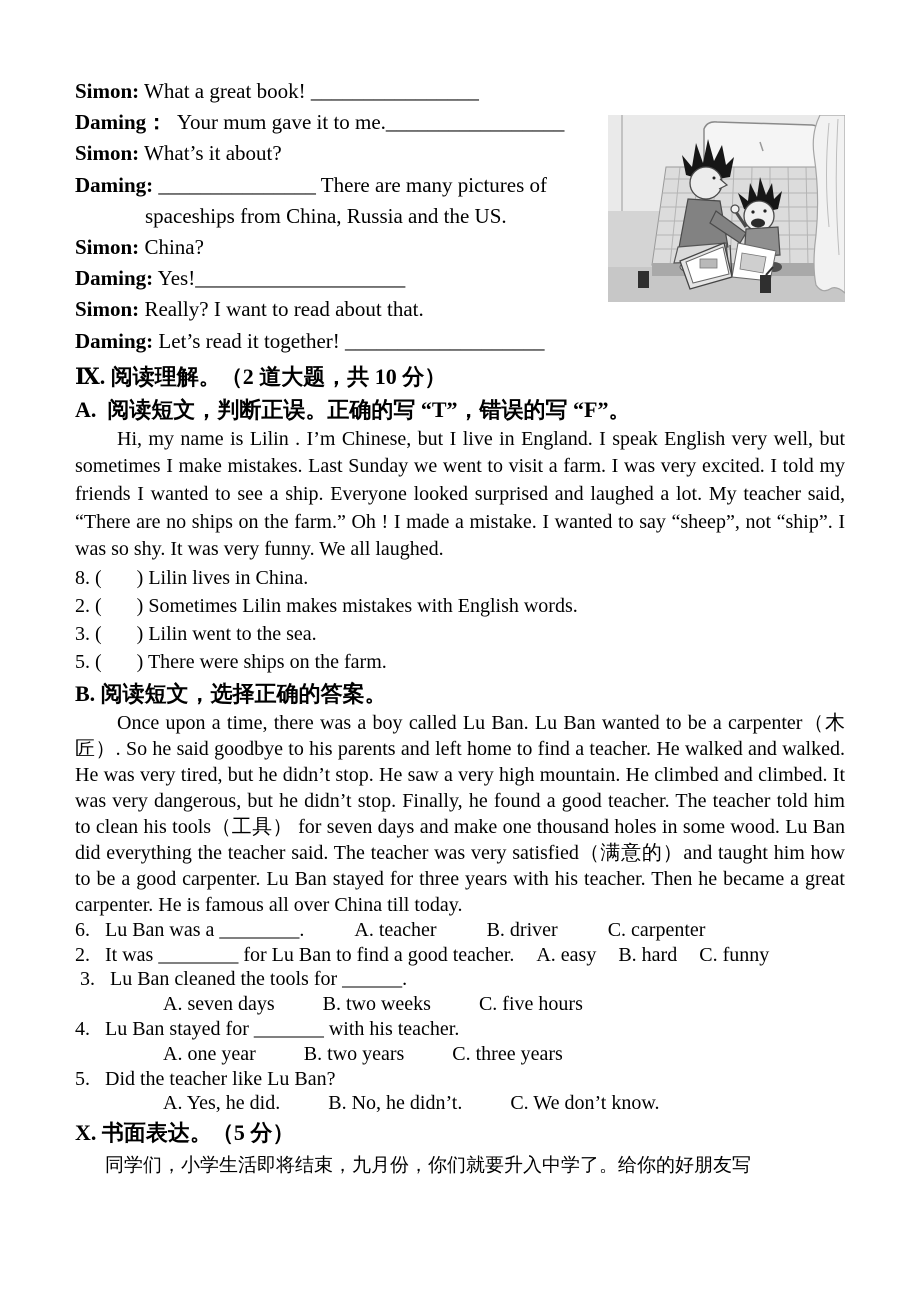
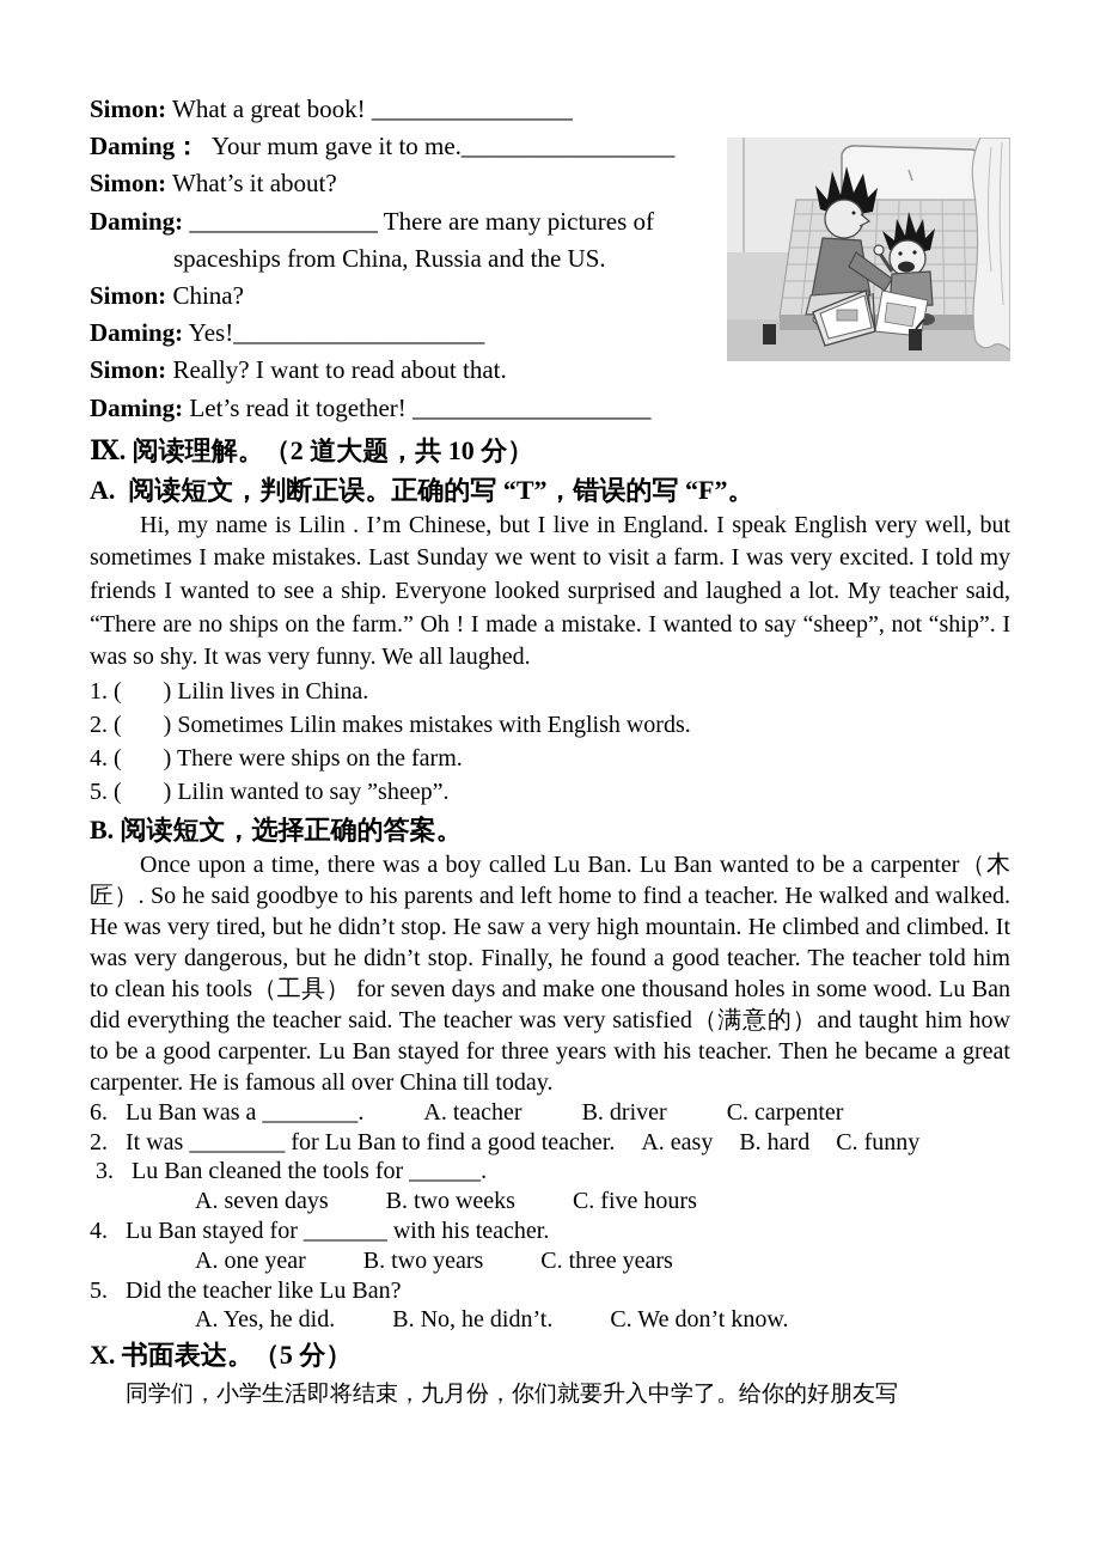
  Simon: What a great book! ________________
  Daming： Your mum gave it to me._________________
  Simon: What’s it about?
  Daming: _______________ There are many pictures of
  spaceships from China, Russia and the US.
  Simon: China?
  Daming: Yes!____________________
  Simon: Really? I want to read about that.
  Daming: Let’s read it together! ___________________
  Ⅸ. 阅读理解。（2 道大题，共 10 分）
  A. 阅读短文，判断正误。正确的写 “T”，错误的写 “F”。
  Hi, my name is Lilin . I’m Chinese, but I live in England. I speak English very well, but sometimes I make mistakes. Last Sunday we went to visit a farm. I was very excited. I told my friends I wanted to see a ship. Everyone looked surprised and laughed a lot. My teacher said, “There are no ships on the farm.” Oh ! I made a mistake. I wanted to say “sheep”, not “ship”. I was so shy. It was very funny. We all laughed.
- 8. ( ) Lilin lives in China.
+ 1. ( ) Lilin lives in China.
  2. ( ) Sometimes Lilin makes mistakes with English words.
- 3. ( ) Lilin went to the sea.
- 5. ( ) There were ships on the farm.
+ 4. ( ) There were ships on the farm.
+ 5. ( ) Lilin wanted to say ”sheep”.
  B. 阅读短文，选择正确的答案。
  Once upon a time, there was a boy called Lu Ban. Lu Ban wanted to be a carpenter（木匠）. So he said goodbye to his parents and left home to find a teacher. He walked and walked. He was very tired, but he didn’t stop. He saw a very high mountain. He climbed and climbed. It was very dangerous, but he didn’t stop. Finally, he found a good teacher. The teacher told him to clean his tools（工具） for seven days and make one thousand holes in some wood. Lu Ban did everything the teacher said. The teacher was very satisfied（满意的）and taught him how to be a good carpenter. Lu Ban stayed for three years with his teacher. Then he became a great carpenter. He is famous all over China till today.
  6. Lu Ban was a ________. A. teacher B. driver C. carpenter
  2. It was ________ for Lu Ban to find a good teacher. A. easy B. hard C. funny
  3. Lu Ban cleaned the tools for ______.
  A. seven days B. two weeks C. five hours
  4. Lu Ban stayed for _______ with his teacher.
  A. one year B. two years C. three years
  5. Did the teacher like Lu Ban?
  A. Yes, he did. B. No, he didn’t. C. We don’t know.
  X. 书面表达。（5 分）
  同学们，小学生活即将结束，九月份，你们就要升入中学了。给你的好朋友写
